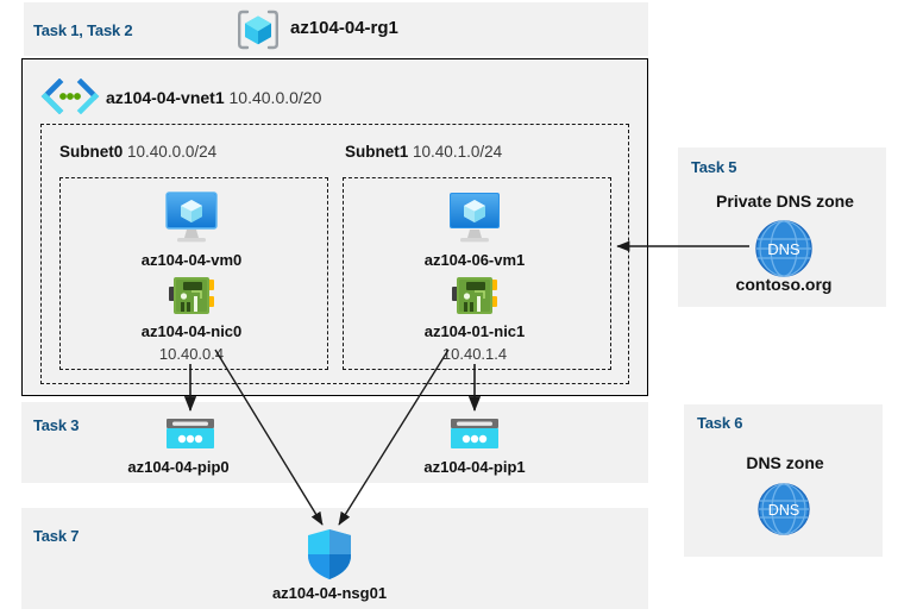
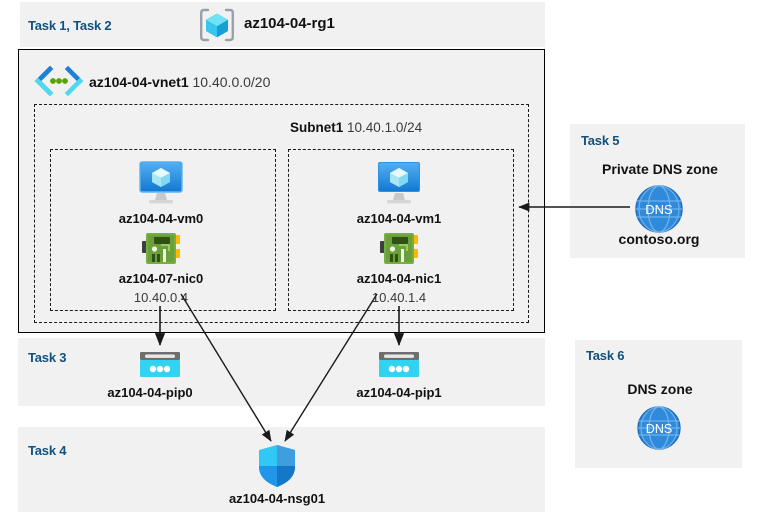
  Task 1, Task 2
  az104-04-rg1
  az104-04-vnet1 10.40.0.0/20
- Subnet0 10.40.0.0/24
  az104-04-vm0
- az104-04-nic0
+ az104-07-nic0
  10.40.0.4
  Subnet1 10.40.1.0/24
- az104-06-vm1
+ az104-04-vm1
- az104-01-nic1
+ az104-04-nic1
  0.40.1.4
  Task 3
  az104-04-pip0
  az104-04-pip1
- Task 7
+ Task 4
  az104-04-nsg01
  Task 5
  Private DNS zone
  DNS
  contoso.org
  Task 6
  DNS zone
  DNS
